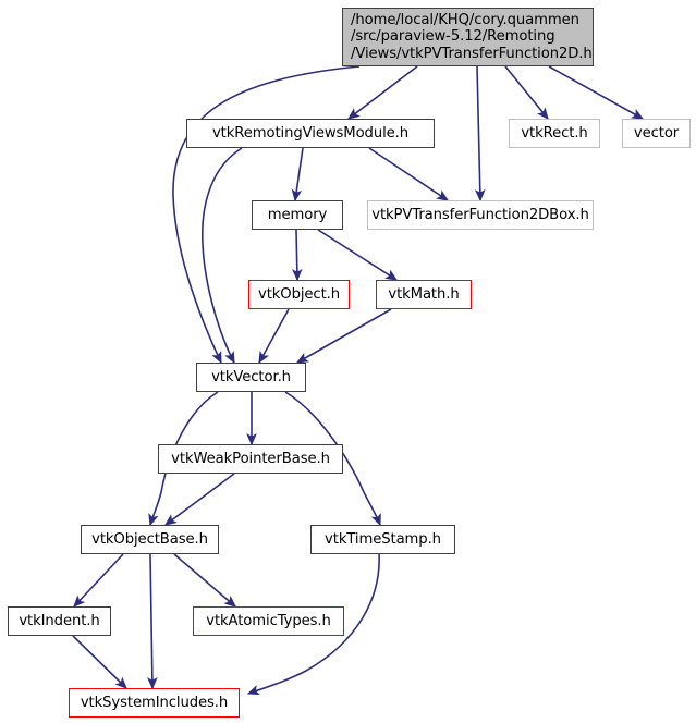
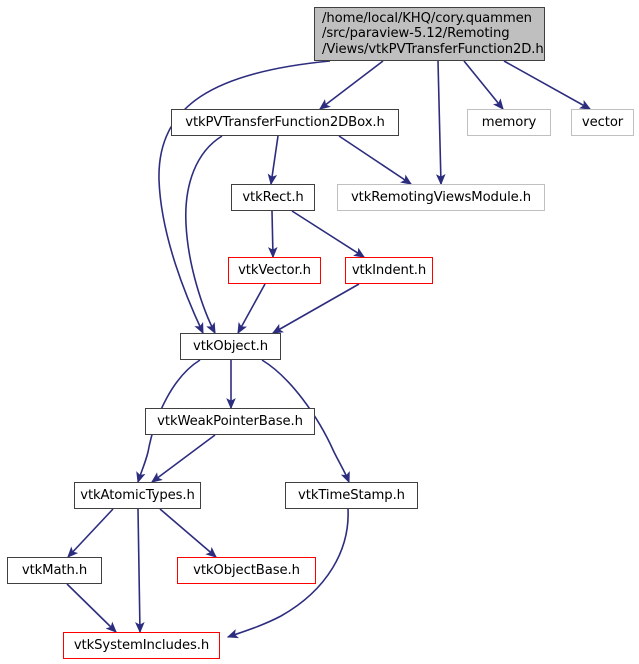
  /home/local/KHQ/cory.quammen
  /src/paraview-5.12/Remoting
  /Views/vtkPVTransferFunction2D.h
- vtkRemotingViewsModule.h
+ vtkPVTransferFunction2DBox.h
- vtkRect.h
+ memory
  vector
- memory
+ vtkRect.h
- vtkPVTransferFunction2DBox.h
+ vtkRemotingViewsModule.h
- vtkObject.h
+ vtkVector.h
- vtkMath.h
+ vtkIndent.h
- vtkVector.h
+ vtkObject.h
  vtkWeakPointerBase.h
- vtkObjectBase.h
+ vtkAtomicTypes.h
  vtkTimeStamp.h
- vtkIndent.h
+ vtkMath.h
- vtkAtomicTypes.h
+ vtkObjectBase.h
  vtkSystemIncludes.h
